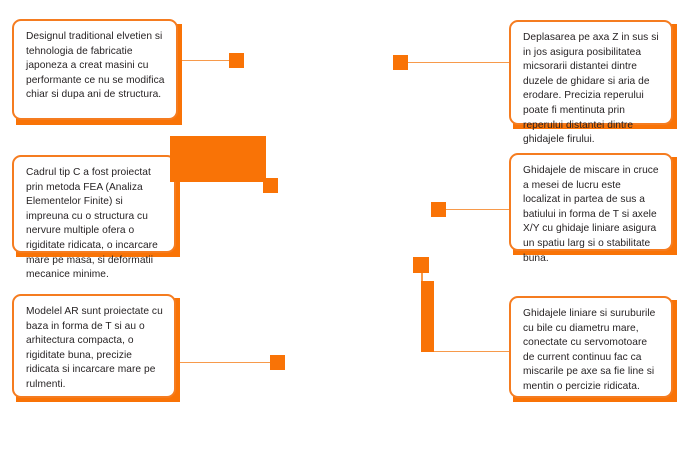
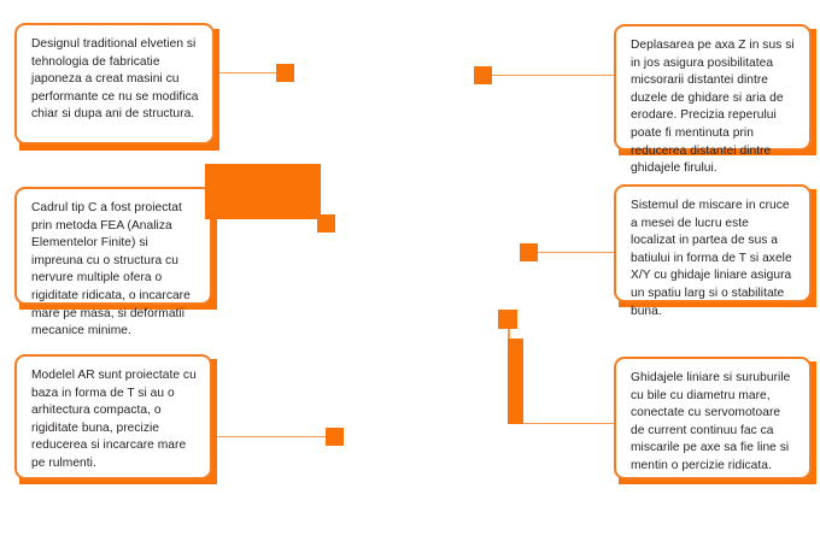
  Designul traditional elvetien si tehnologia de fabricatie japoneza a creat masini cu performante ce nu se modifica chiar si dupa ani de structura.
  Cadrul tip C a fost proiectat prin metoda FEA (Analiza Elementelor Finite) si impreuna cu o structura cu nervure multiple ofera o rigiditate ridicata, o incarcare mare pe masa, si deformatii mecanice minime.
- Modelel AR sunt proiectate cu baza in forma de T si au o arhitectura compacta, o rigiditate buna, precizie ridicata si incarcare mare pe rulmenti.
+ Modelel AR sunt proiectate cu baza in forma de T si au o arhitectura compacta, o rigiditate buna, precizie reducerea si incarcare mare pe rulmenti.
- Deplasarea pe axa Z in sus si in jos asigura posibilitatea micsorarii distantei dintre duzele de ghidare si aria de erodare. Precizia reperului poate fi mentinuta prin reperului distantei dintre ghidajele firului.
+ Deplasarea pe axa Z in sus si in jos asigura posibilitatea micsorarii distantei dintre duzele de ghidare si aria de erodare. Precizia reperului poate fi mentinuta prin reducerea distantei dintre ghidajele firului.
- Ghidajele de miscare in cruce a mesei de lucru este localizat in partea de sus a batiului in forma de T si axele X/Y cu ghidaje liniare asigura un spatiu larg si o stabilitate buna.
+ Sistemul de miscare in cruce a mesei de lucru este localizat in partea de sus a batiului in forma de T si axele X/Y cu ghidaje liniare asigura un spatiu larg si o stabilitate buna.
  Ghidajele liniare si suruburile cu bile cu diametru mare, conectate cu servomotoare de current continuu fac ca miscarile pe axe sa fie line si mentin o percizie ridicata.
